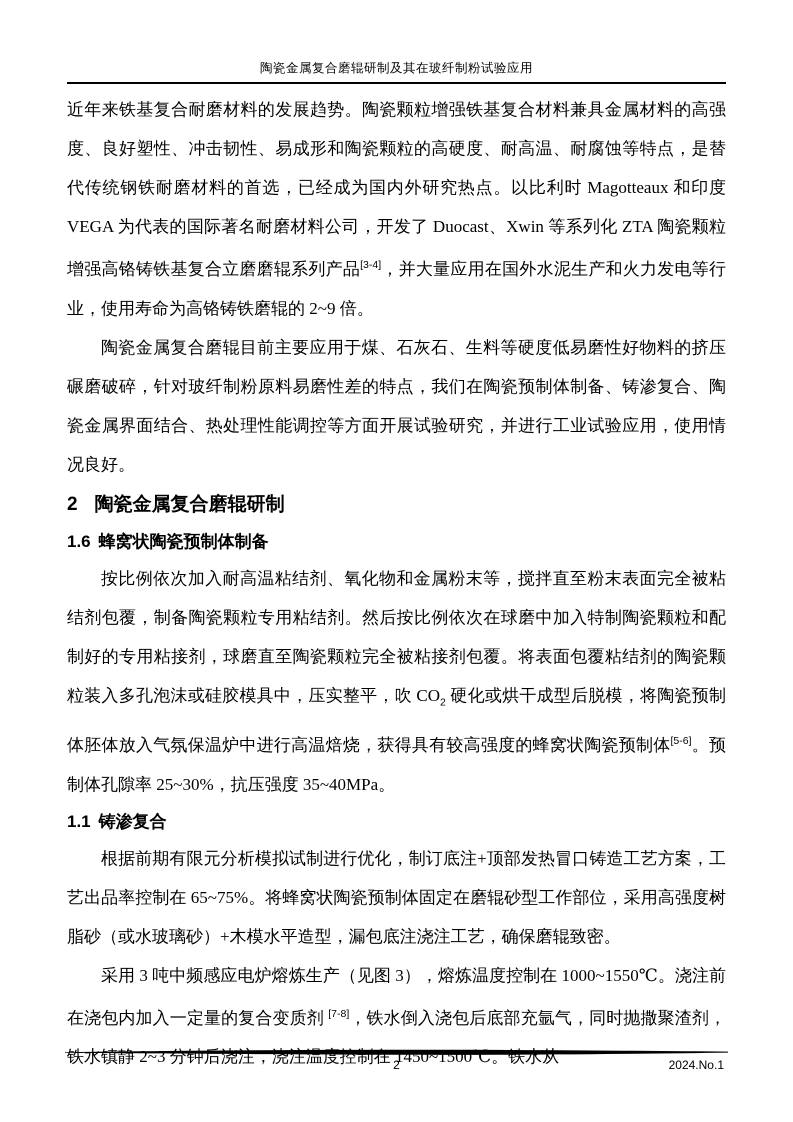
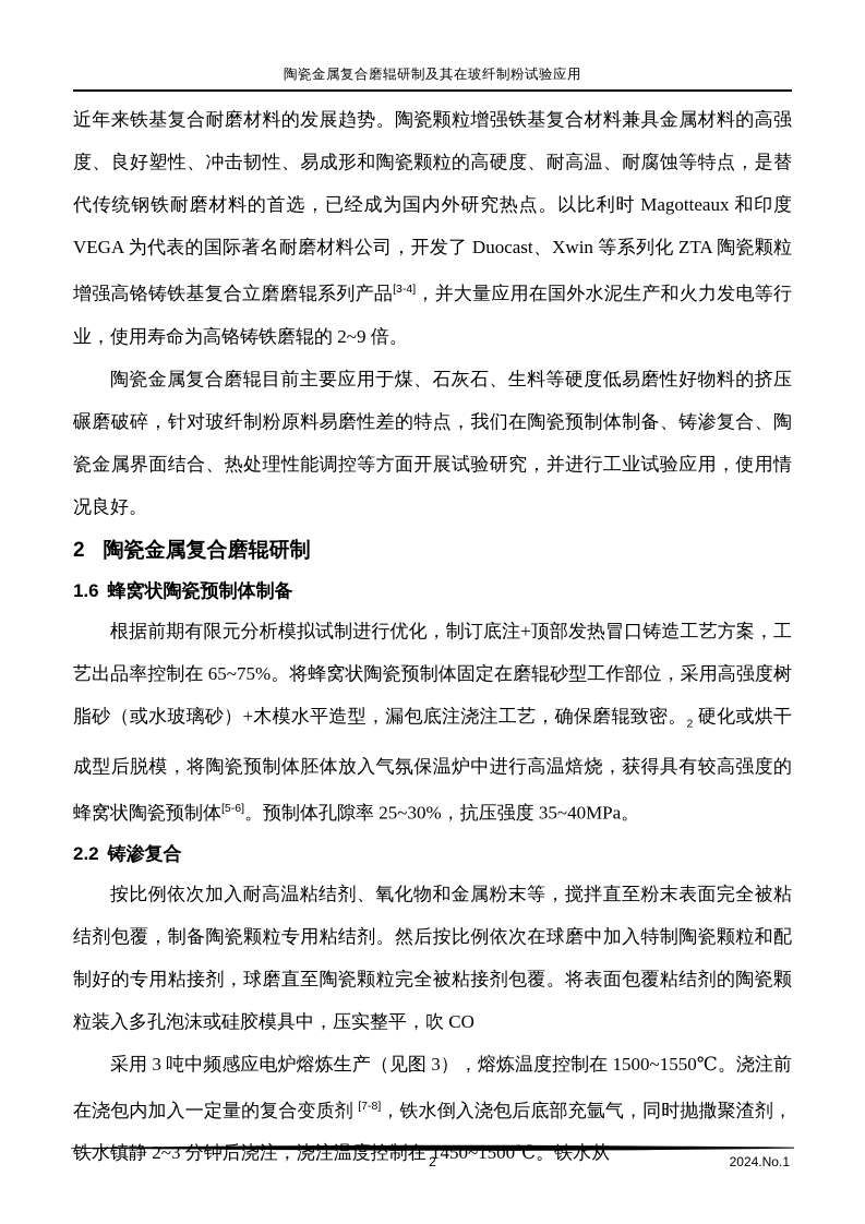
  陶瓷金属复合磨辊研制及其在玻纤制粉试验应用
  近年来铁基复合耐磨材料的发展趋势。陶瓷颗粒增强铁基复合材料兼具金属材料的高强度、良好塑性、冲击韧性、易成形和陶瓷颗粒的高硬度、耐高温、耐腐蚀等特点，是替代传统钢铁耐磨材料的首选，已经成为国内外研究热点。以比利时 Magotteaux 和印度 VEGA 为代表的国际著名耐磨材料公司，开发了 Duocast、Xwin 等系列化 ZTA 陶瓷颗粒增强高铬铸铁基复合立磨磨辊系列产品[3-4]，并大量应用在国外水泥生产和火力发电等行业，使用寿命为高铬铸铁磨辊的 2~9 倍。
  陶瓷金属复合磨辊目前主要应用于煤、石灰石、生料等硬度低易磨性好物料的挤压碾磨破碎，针对玻纤制粉原料易磨性差的特点，我们在陶瓷预制体制备、铸渗复合、陶瓷金属界面结合、热处理性能调控等方面开展试验研究，并进行工业试验应用，使用情况良好。
  2 陶瓷金属复合磨辊研制
  1.6 蜂窝状陶瓷预制体制备
- 按比例依次加入耐高温粘结剂、氧化物和金属粉末等，搅拌直至粉末表面完全被粘结剂包覆，制备陶瓷颗粒专用粘结剂。然后按比例依次在球磨中加入特制陶瓷颗粒和配制好的专用粘接剂，球磨直至陶瓷颗粒完全被粘接剂包覆。将表面包覆粘结剂的陶瓷颗粒装入多孔泡沫或硅胶模具中，压实整平，吹 CO2 硬化或烘干成型后脱模，将陶瓷预制体胚体放入气氛保温炉中进行高温焙烧，获得具有较高强度的蜂窝状陶瓷预制体[5-6]。预制体孔隙率 25~30%，抗压强度 35~40MPa。
+ 根据前期有限元分析模拟试制进行优化，制订底注+顶部发热冒口铸造工艺方案，工艺出品率控制在 65~75%。将蜂窝状陶瓷预制体固定在磨辊砂型工作部位，采用高强度树脂砂（或水玻璃砂）+木模水平造型，漏包底注浇注工艺，确保磨辊致密。2 硬化或烘干成型后脱模，将陶瓷预制体胚体放入气氛保温炉中进行高温焙烧，获得具有较高强度的蜂窝状陶瓷预制体[5-6]。预制体孔隙率 25~30%，抗压强度 35~40MPa。
- 1.1 铸渗复合
+ 2.2 铸渗复合
- 根据前期有限元分析模拟试制进行优化，制订底注+顶部发热冒口铸造工艺方案，工艺出品率控制在 65~75%。将蜂窝状陶瓷预制体固定在磨辊砂型工作部位，采用高强度树脂砂（或水玻璃砂）+木模水平造型，漏包底注浇注工艺，确保磨辊致密。
+ 按比例依次加入耐高温粘结剂、氧化物和金属粉末等，搅拌直至粉末表面完全被粘结剂包覆，制备陶瓷颗粒专用粘结剂。然后按比例依次在球磨中加入特制陶瓷颗粒和配制好的专用粘接剂，球磨直至陶瓷颗粒完全被粘接剂包覆。将表面包覆粘结剂的陶瓷颗粒装入多孔泡沫或硅胶模具中，压实整平，吹 CO
- 采用 3 吨中频感应电炉熔炼生产（见图 3），熔炼温度控制在 1000~1550℃。浇注前在浇包内加入一定量的复合变质剂 [7-8]，铁水倒入浇包后底部充氩气，同时抛撒聚渣剂，铁水镇静 2~3 分钟后浇注，浇注温度控制在 1450~1500℃。铁水从
+ 采用 3 吨中频感应电炉熔炼生产（见图 3），熔炼温度控制在 1500~1550℃。浇注前在浇包内加入一定量的复合变质剂 [7-8]，铁水倒入浇包后底部充氩气，同时抛撒聚渣剂，铁水镇静 2~3 分钟后浇注，浇注温度控制在 1450~1500℃。铁水从
  2
  2024.No.1
